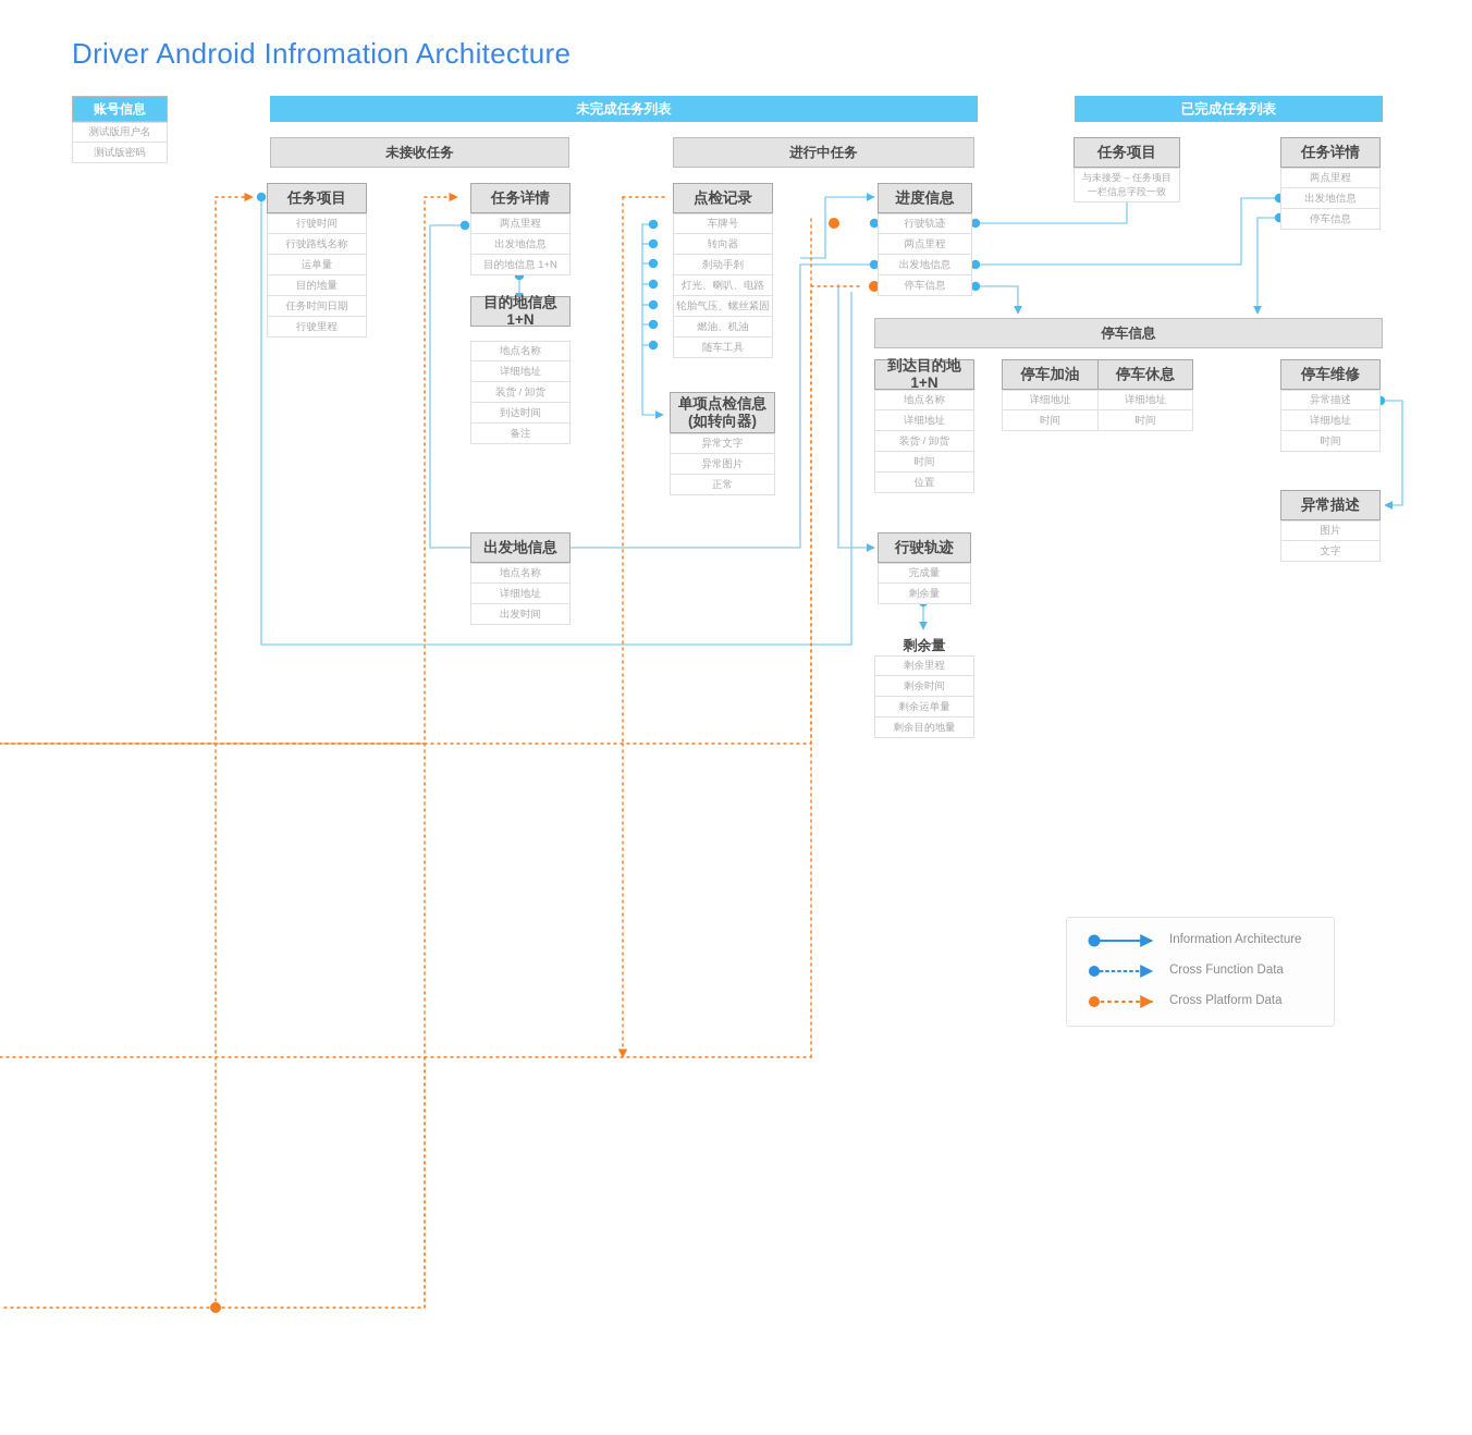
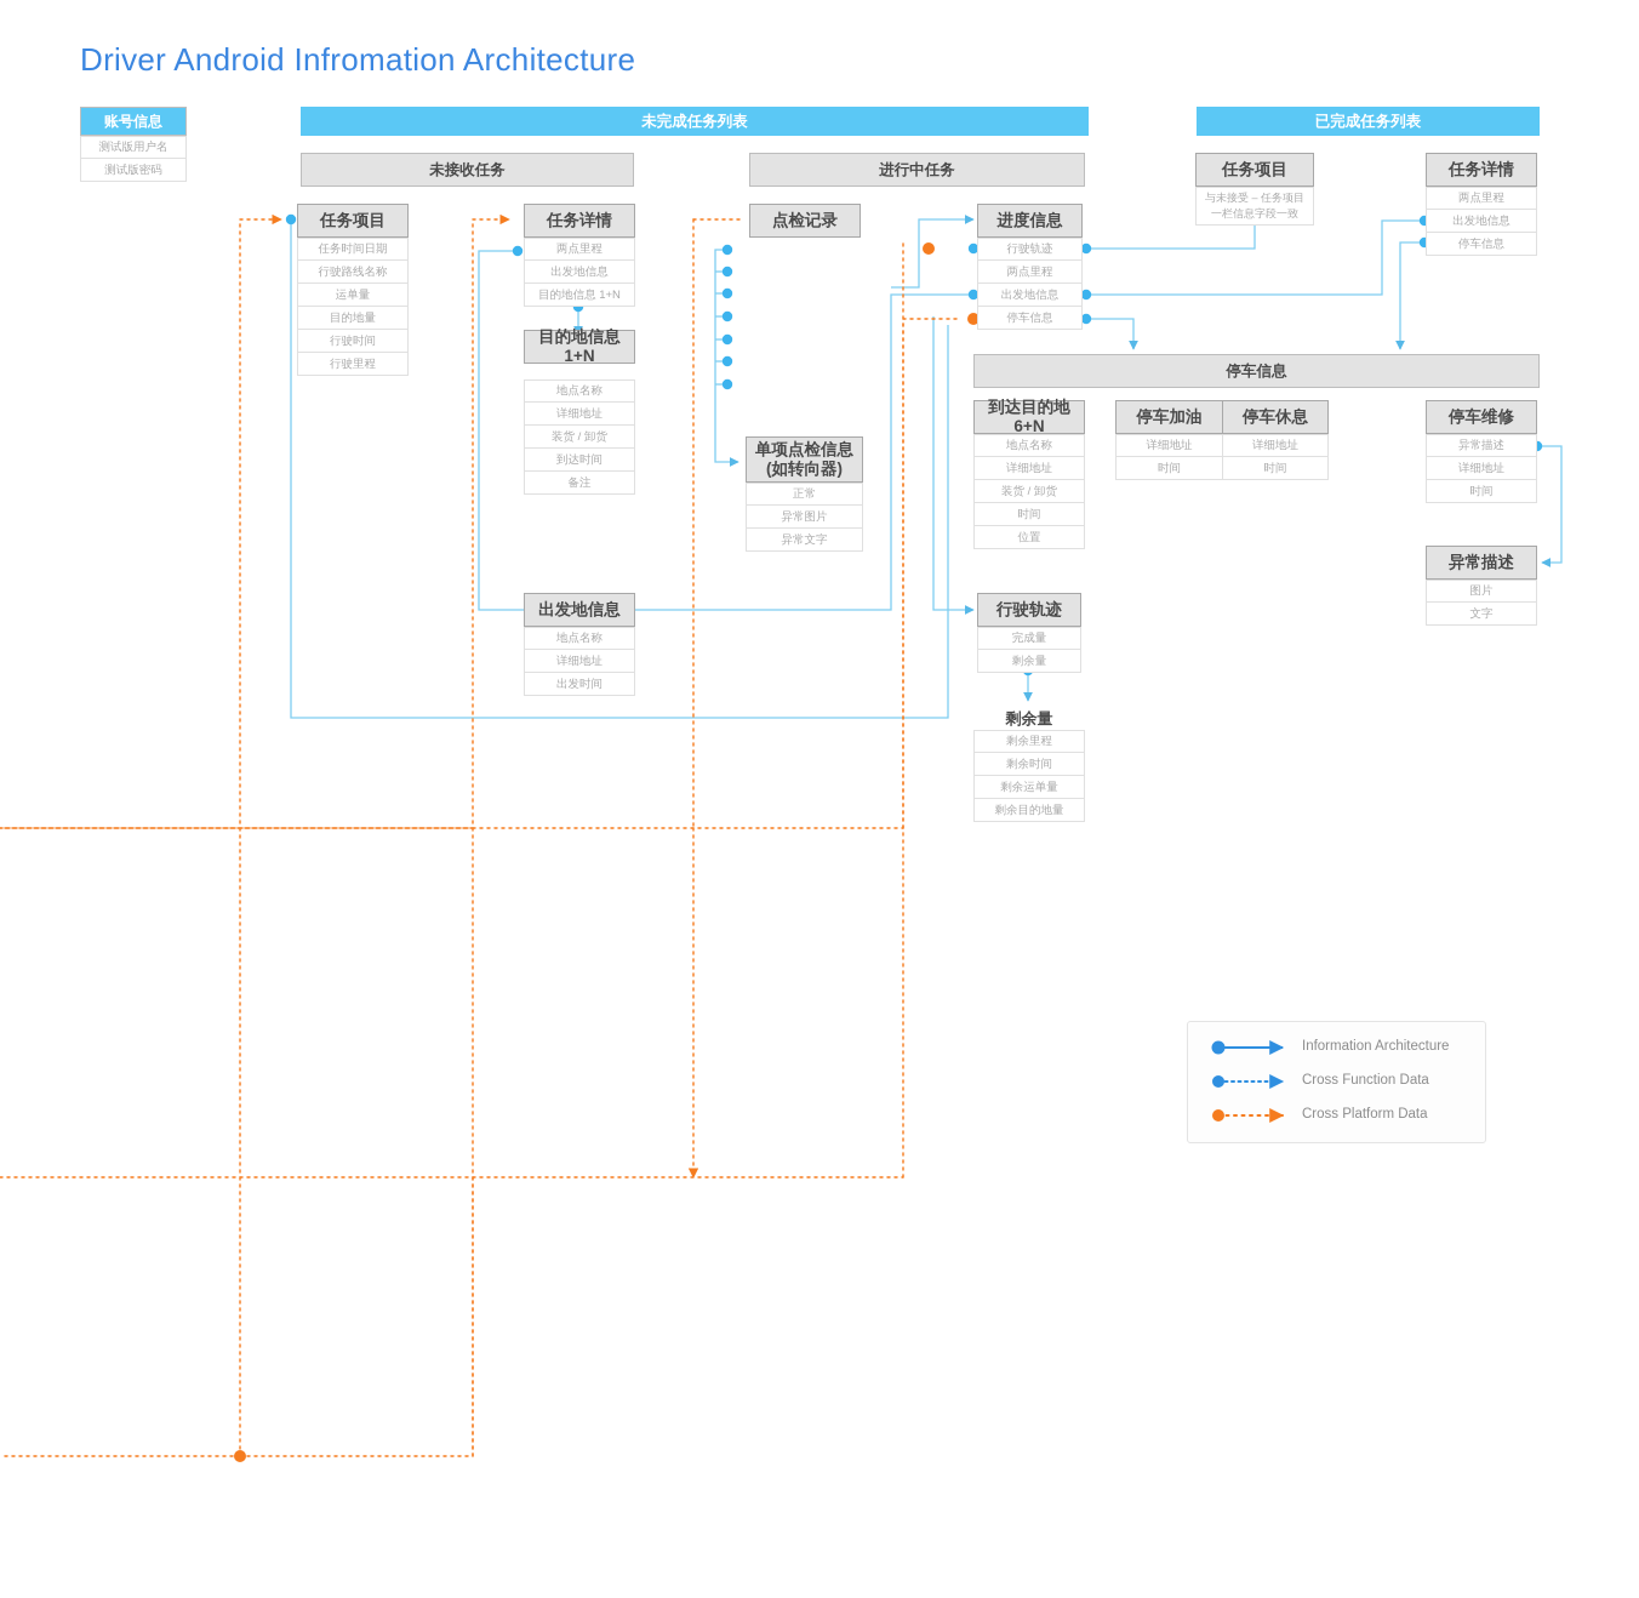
  Driver Android Infromation Architecture
  账号信息
  测试版用户名
  测试版密码
  未完成任务列表
  已完成任务列表
  未接收任务
  进行中任务
  停车信息
  任务项目
- 行驶时间
+ 任务时间日期
  行驶路线名称
  运单量
  目的地量
- 任务时间日期
+ 行驶时间
  行驶里程
  任务详情
  两点里程
  出发地信息
  目的地信息 1+N
  目的地信息 1+N
  地点名称
  详细地址
  装货 / 卸货
  到达时间
  备注
  出发地信息
  地点名称
  详细地址
  出发时间
  点检记录
- 车牌号
- 转向器
- 刹动手刹
- 灯光、喇叭、电路
- 轮胎气压、螺丝紧固
- 燃油、机油
- 随车工具
  单项点检信息
  (如转向器)
- 异常文字
+ 正常
  异常图片
- 正常
+ 异常文字
  进度信息
  行驶轨迹
  两点里程
  出发地信息
  停车信息
- 到达目的地 1+N
+ 到达目的地 6+N
  地点名称
  详细地址
  装货 / 卸货
  时间
  位置
  停车加油
  详细地址
  时间
  停车休息
  详细地址
  时间
  停车维修
  异常描述
  详细地址
  时间
  异常描述
  图片
  文字
  行驶轨迹
  完成量
  剩余量
  剩余量
  剩余里程
  剩余时间
  剩余运单量
  剩余目的地量
  任务项目
  与未接受 – 任务项目一栏信息字段一致
  任务详情
  两点里程
  出发地信息
  停车信息
  Information Architecture
  Cross Function Data
  Cross Platform Data
